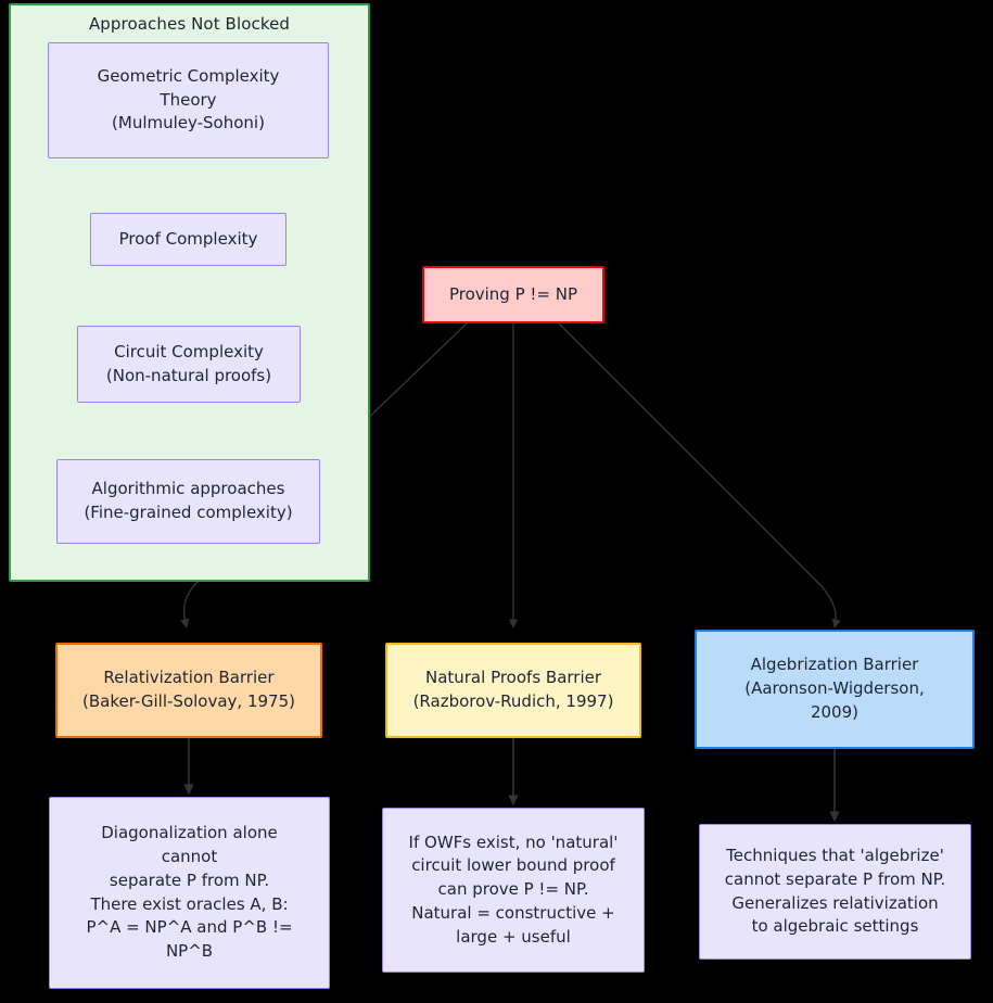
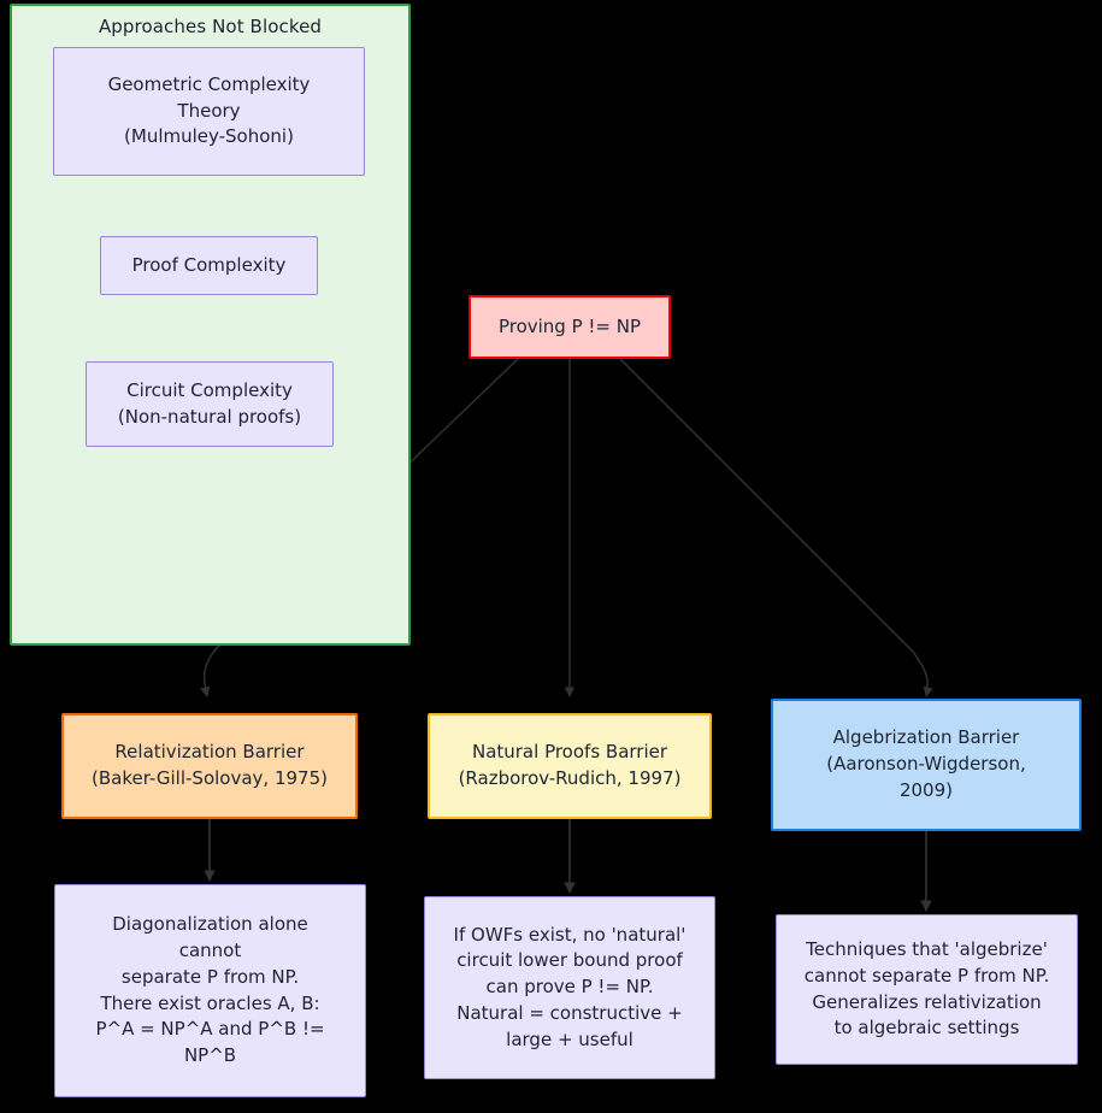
  Approaches Not Blocked
  Geometric Complexity
  Theory
  (Mulmuley-Sohoni)
  Proof Complexity
  Circuit Complexity
  (Non-natural proofs)
- Algorithmic approaches
- (Fine-grained complexity)
  Proving P != NP
  Relativization Barrier
  (Baker-Gill-Solovay, 1975)
  Natural Proofs Barrier
  (Razborov-Rudich, 1997)
  Algebrization Barrier
  (Aaronson-Wigderson,
  2009)
  Diagonalization alone
  cannot
  separate P from NP.
  There exist oracles A, B:
  P^A = NP^A and P^B !=
  NP^B
  If OWFs exist, no 'natural'
  circuit lower bound proof
  can prove P != NP.
  Natural = constructive +
  large + useful
  Techniques that 'algebrize'
  cannot separate P from NP.
  Generalizes relativization
  to algebraic settings
